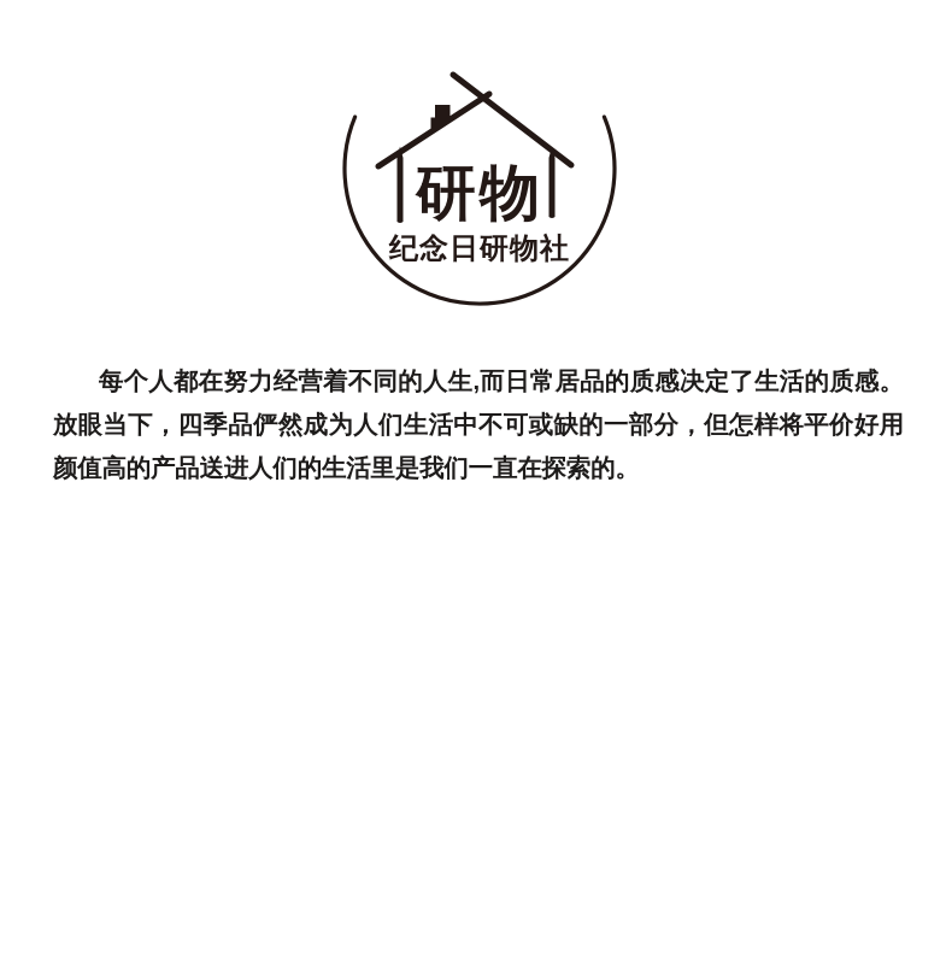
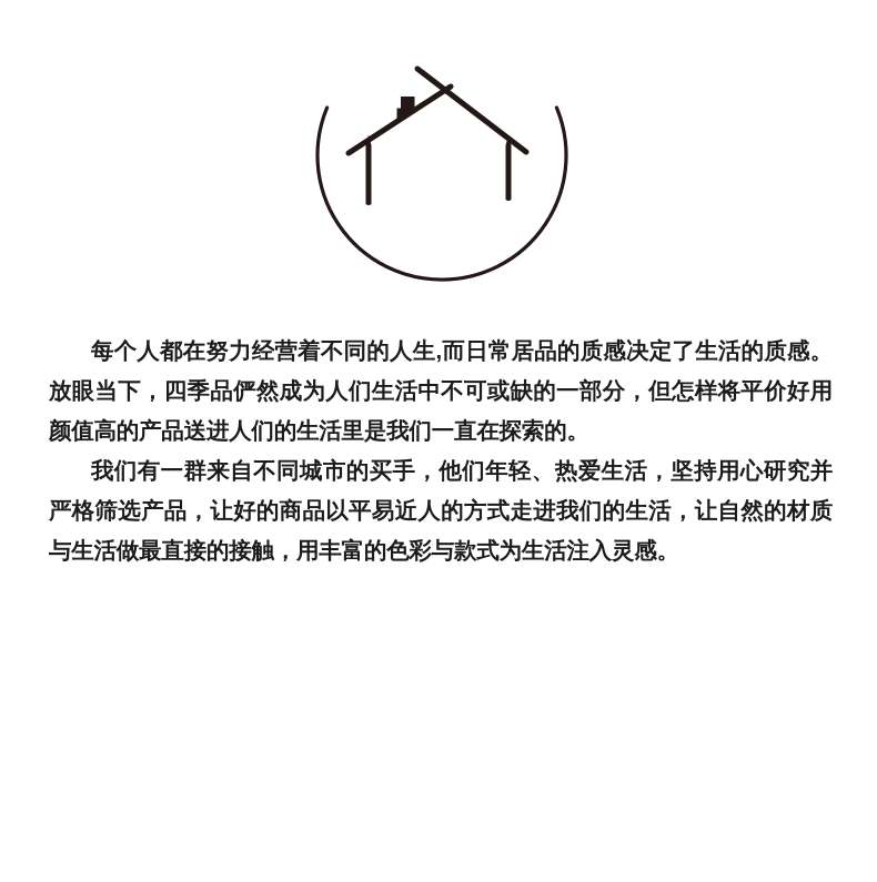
- 研物
- 纪念日研物社
  每个人都在努力经营着不同的人生,而日常居品的质感决定了生活的质感。放眼当下，四季品俨然成为人们生活中不可或缺的一部分，但怎样将平价好用颜值高的产品送进人们的生活里是我们一直在探索的。
+ 我们有一群来自不同城市的买手，他们年轻、热爱生活，坚持用心研究并严格筛选产品，让好的商品以平易近人的方式走进我们的生活，让自然的材质与生活做最直接的接触，用丰富的色彩与款式为生活注入灵感。
